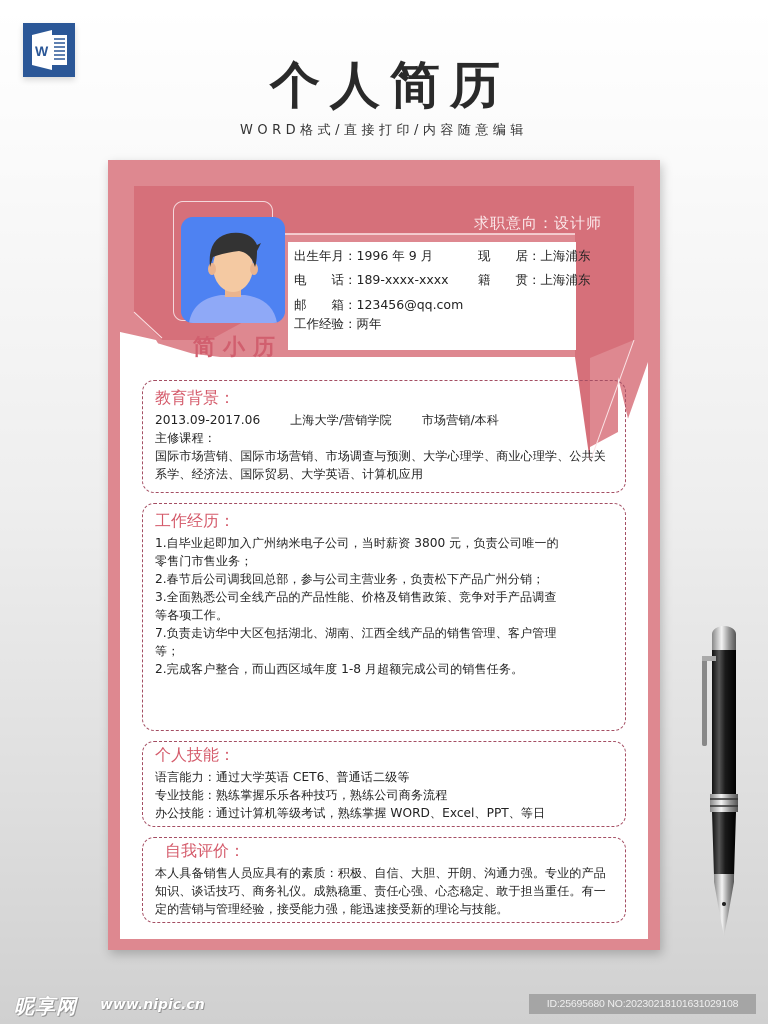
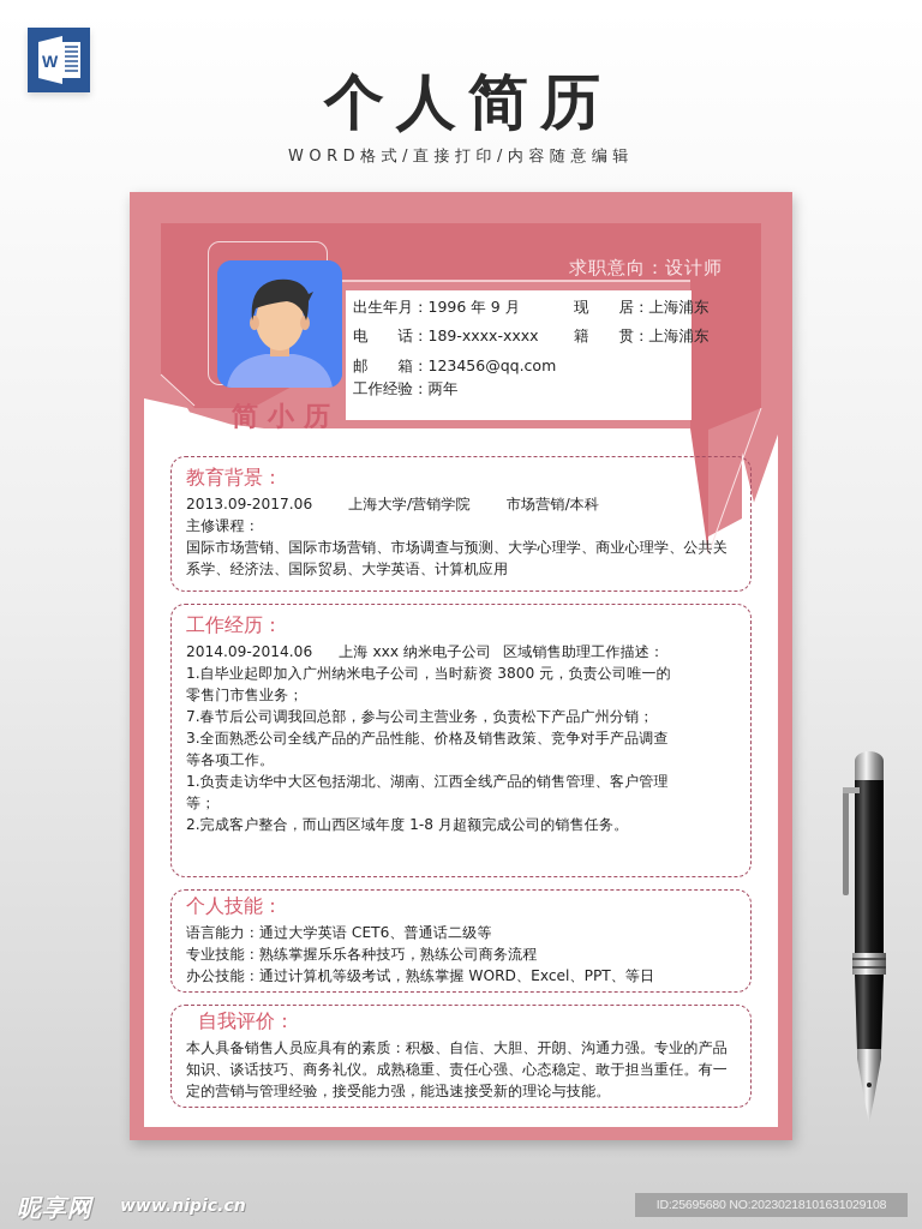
  W
  个人简历
  WORD格式/直接打印/内容随意编辑
  求职意向：设计师
  简小历
  出生年月：1996 年 9 月
  现 居：上海浦东
  电 话：189-xxxx-xxxx
  籍 贯：上海浦东
  邮 箱：123456@qq.com
  工作经验：两年
  教育背景：
  2013.09-2017.06 上海大学/营销学院 市场营销/本科
  主修课程：
  国际市场营销、国际市场营销、市场调查与预测、大学心理学、商业心理学、公共关系学、经济法、国际贸易、大学英语、计算机应用
  工作经历：
+ 2014.09-2014.06 上海 xxx 纳米电子公司 区域销售助理工作描述：
  1.自毕业起即加入广州纳米电子公司，当时薪资 3800 元，负责公司唯一的零售门市售业务；
- 2.春节后公司调我回总部，参与公司主营业务，负责松下产品广州分销；
+ 7.春节后公司调我回总部，参与公司主营业务，负责松下产品广州分销；
  3.全面熟悉公司全线产品的产品性能、价格及销售政策、竞争对手产品调查等各项工作。
- 7.负责走访华中大区包括湖北、湖南、江西全线产品的销售管理、客户管理等；
+ 1.负责走访华中大区包括湖北、湖南、江西全线产品的销售管理、客户管理等；
  2.完成客户整合，而山西区域年度 1-8 月超额完成公司的销售任务。
  个人技能：
  语言能力：通过大学英语 CET6、普通话二级等
  专业技能：熟练掌握乐乐各种技巧，熟练公司商务流程
  办公技能：通过计算机等级考试，熟练掌握 WORD、Excel、PPT、等日
  自我评价：
  本人具备销售人员应具有的素质：积极、自信、大胆、开朗、沟通力强。专业的产品知识、谈话技巧、商务礼仪。成熟稳重、责任心强、心态稳定、敢于担当重任。有一定的营销与管理经验，接受能力强，能迅速接受新的理论与技能。
  昵享网
  www.nipic.cn
  ID:25695680 NO:20230218101631029108
